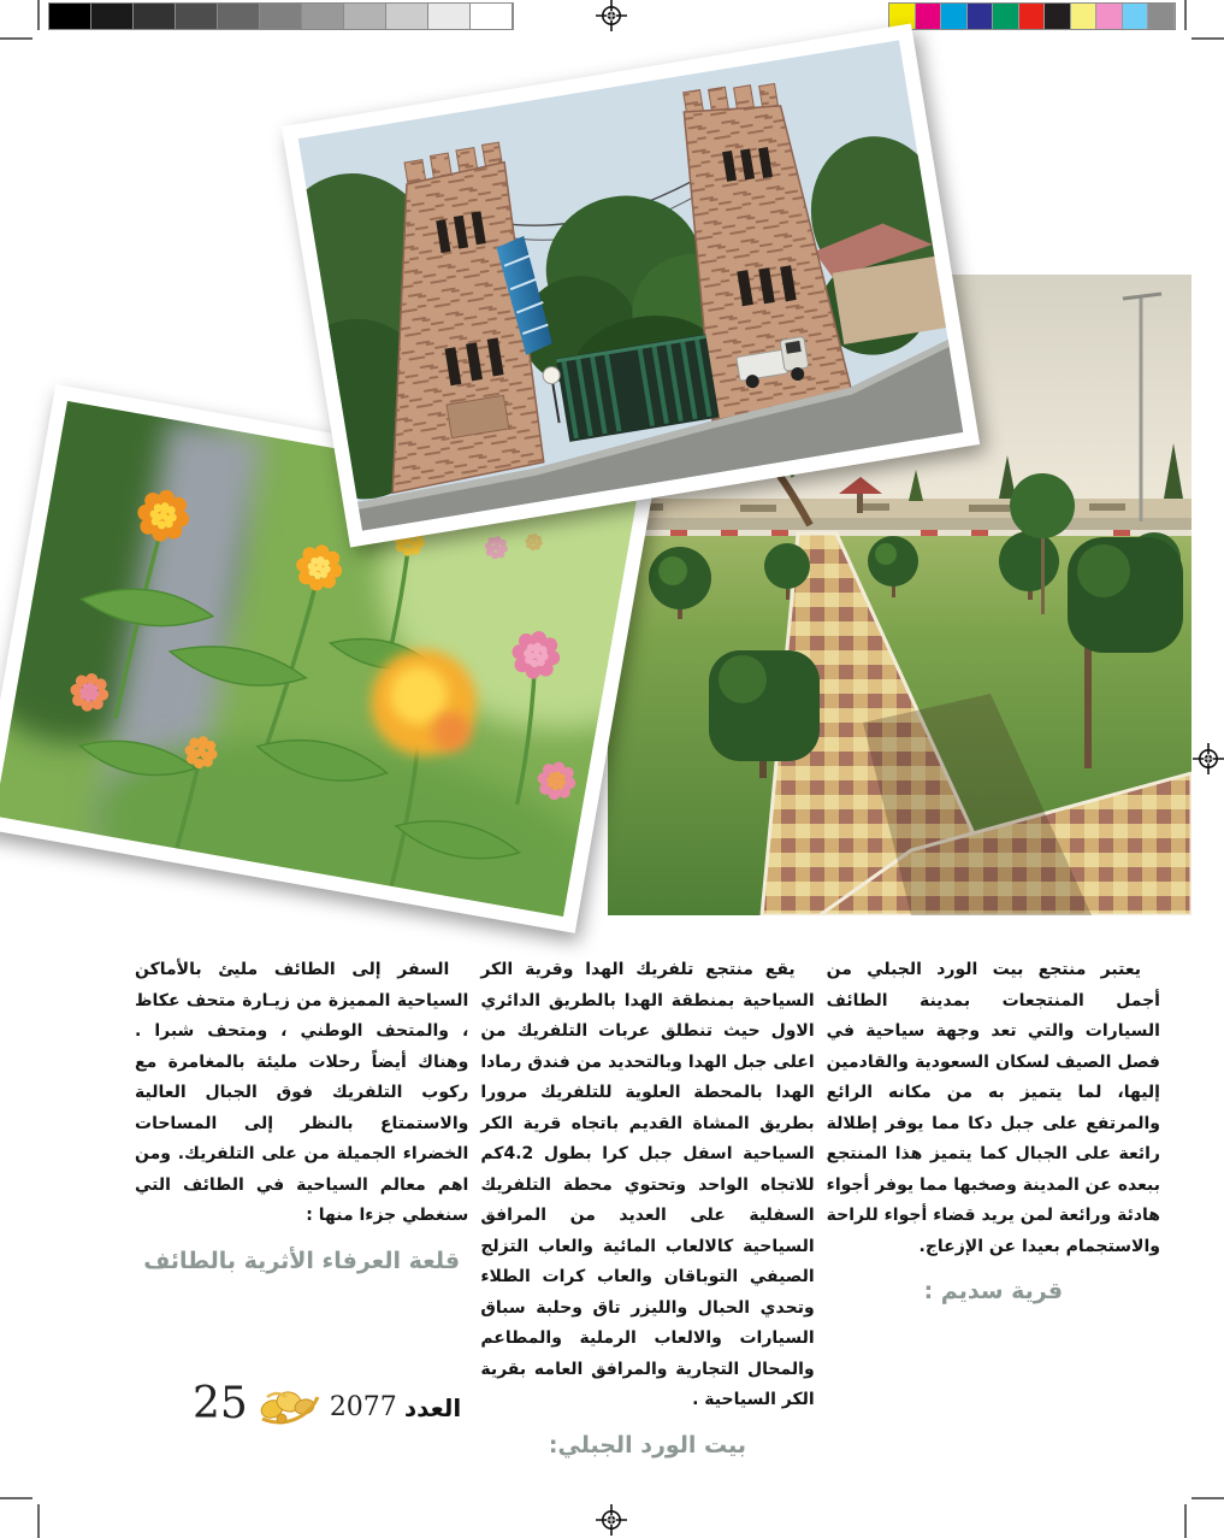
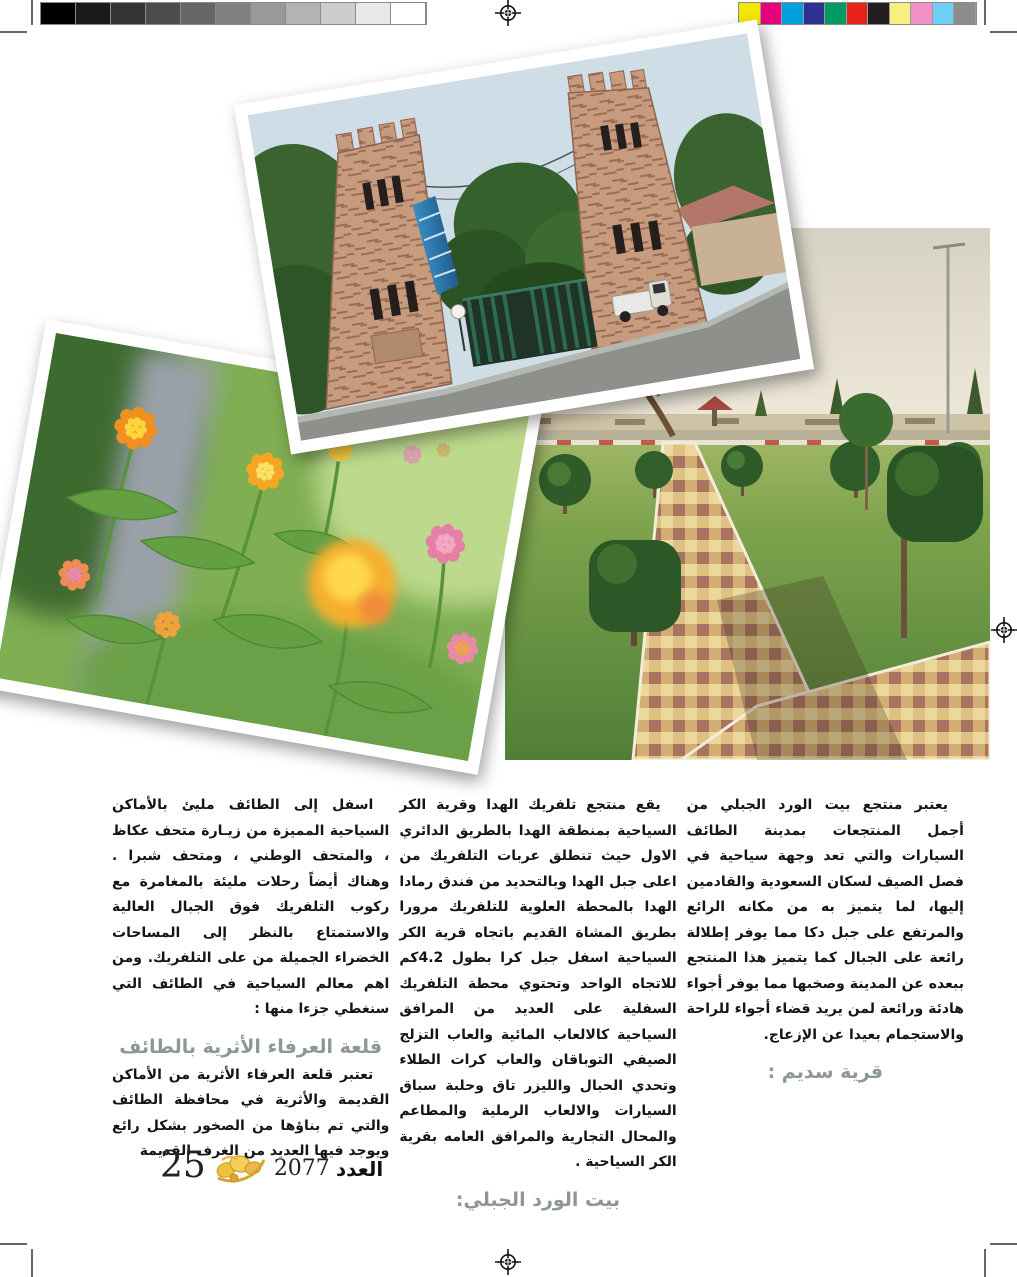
- السفر إلى الطائف مليئ بالأماكن السياحية المميزة من زيـارة متحف عكاظ ، والمتحف الوطني ، ومتحف شبرا . وهناك أيضاً رحلات مليئة بالمغامرة مع ركوب التلفريك فوق الجبال العالية والاستمتاع بالنظر إلى المساحات الخضراء الجميلة من على التلفريك. ومن اهم معالم السياحية في الطائف التي سنغطي جزءا منها :
+ اسفل إلى الطائف مليئ بالأماكن السياحية المميزة من زيـارة متحف عكاظ ، والمتحف الوطني ، ومتحف شبرا . وهناك أيضاً رحلات مليئة بالمغامرة مع ركوب التلفريك فوق الجبال العالية والاستمتاع بالنظر إلى المساحات الخضراء الجميلة من على التلفريك. ومن اهم معالم السياحية في الطائف التي سنغطي جزءا منها :
  قلعة العرفاء الأثرية بالطائف
+ تعتبر قلعة العرفاء الأثرية من الأماكن القديمة والأثرية في محافظة الطائف والتي تم بناؤها من الصخور بشكل رائع ويوجد فيها العديد من الغرف القديمة
  يقع منتجع تلفريك الهدا وقرية الكر السياحية بمنطقة الهدا بالطريق الدائري الاول حيث تنطلق عربات التلفريك من اعلى جبل الهدا وبالتحديد من فندق رمادا الهدا بالمحطة العلوية للتلفريك مرورا بطريق المشاة القديم باتجاه قرية الكر السياحية اسفل جبل كرا بطول 4.2كم للاتجاه الواحد وتحتوي محطة التلفريك السفلية على العديد من المرافق السياحية كالالعاب المائية والعاب التزلج الصيفي التوباقان والعاب كرات الطلاء وتحدي الحبال والليزر تاق وحلبة سباق السيارات والالعاب الرملية والمطاعم والمحال التجارية والمرافق العامه بقرية الكر السياحية .
  بيت الورد الجبلي:
  يعتبر منتجع بيت الورد الجبلي من أجمل المنتجعات بمدينة الطائف السيارات والتي تعد وجهة سياحية في فصل الصيف لسكان السعودية والقادمين إليها، لما يتميز به من مكانه الرائع والمرتفع على جبل دكا مما يوفر إطلالة رائعة على الجبال كما يتميز هذا المنتجع ببعده عن المدينة وصخبها مما يوفر أجواء هادئة ورائعة لمن يريد قضاء أجواء للراحة والاستجمام بعيدا عن الإزعاج.
  قرية سديم :
  25
  2077
  العدد
